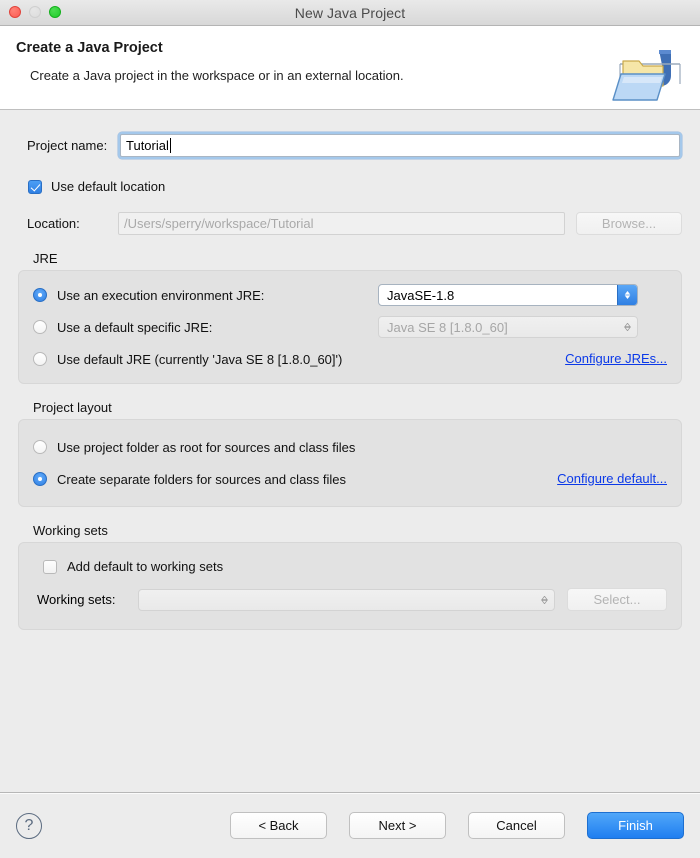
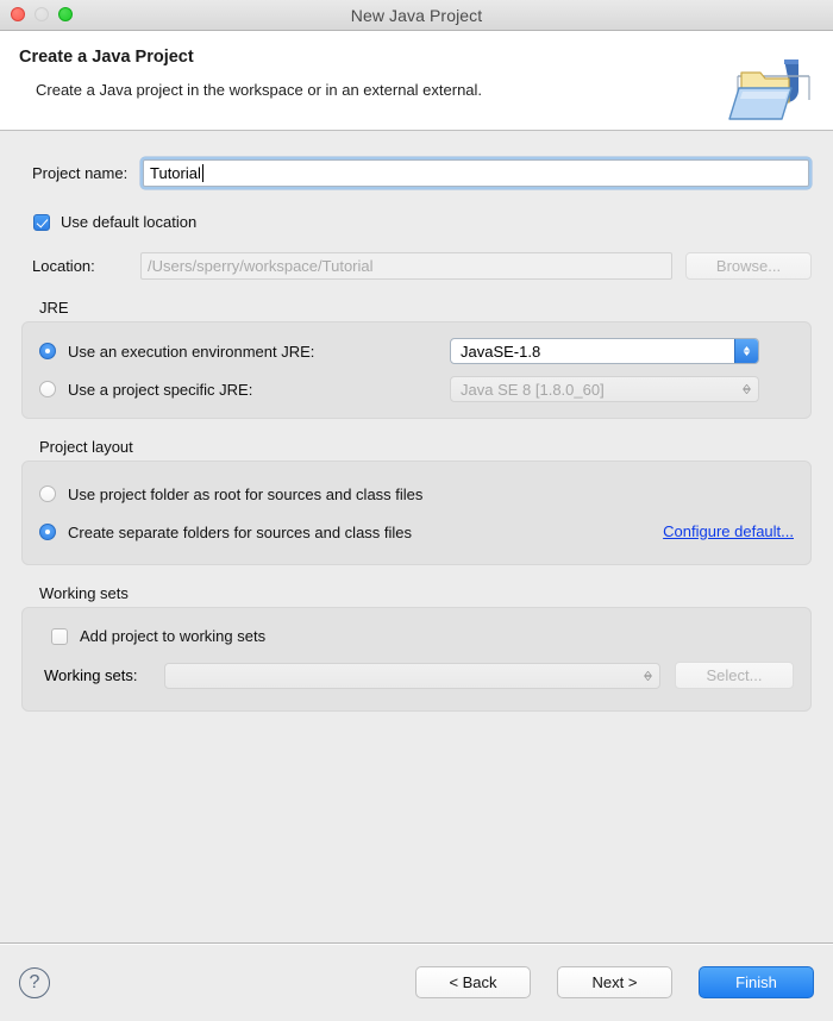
  New Java Project
  Create a Java Project
- Create a Java project in the workspace or in an external location.
+ Create a Java project in the workspace or in an external external.
  Project name:
  Tutorial
  Use default location
  Location:
  /Users/sperry/workspace/Tutorial
  Browse...
  JRE
  Use an execution environment JRE:
  JavaSE-1.8
- Use a default specific JRE:
+ Use a project specific JRE:
  Java SE 8 [1.8.0_60]
- Use default JRE (currently 'Java SE 8 [1.8.0_60]')
- Configure JREs...
  Project layout
  Use project folder as root for sources and class files
  Create separate folders for sources and class files
  Configure default...
  Working sets
- Add default to working sets
+ Add project to working sets
  Working sets:
  Select...
  ?
  < Back
  Next >
- Cancel
  Finish
